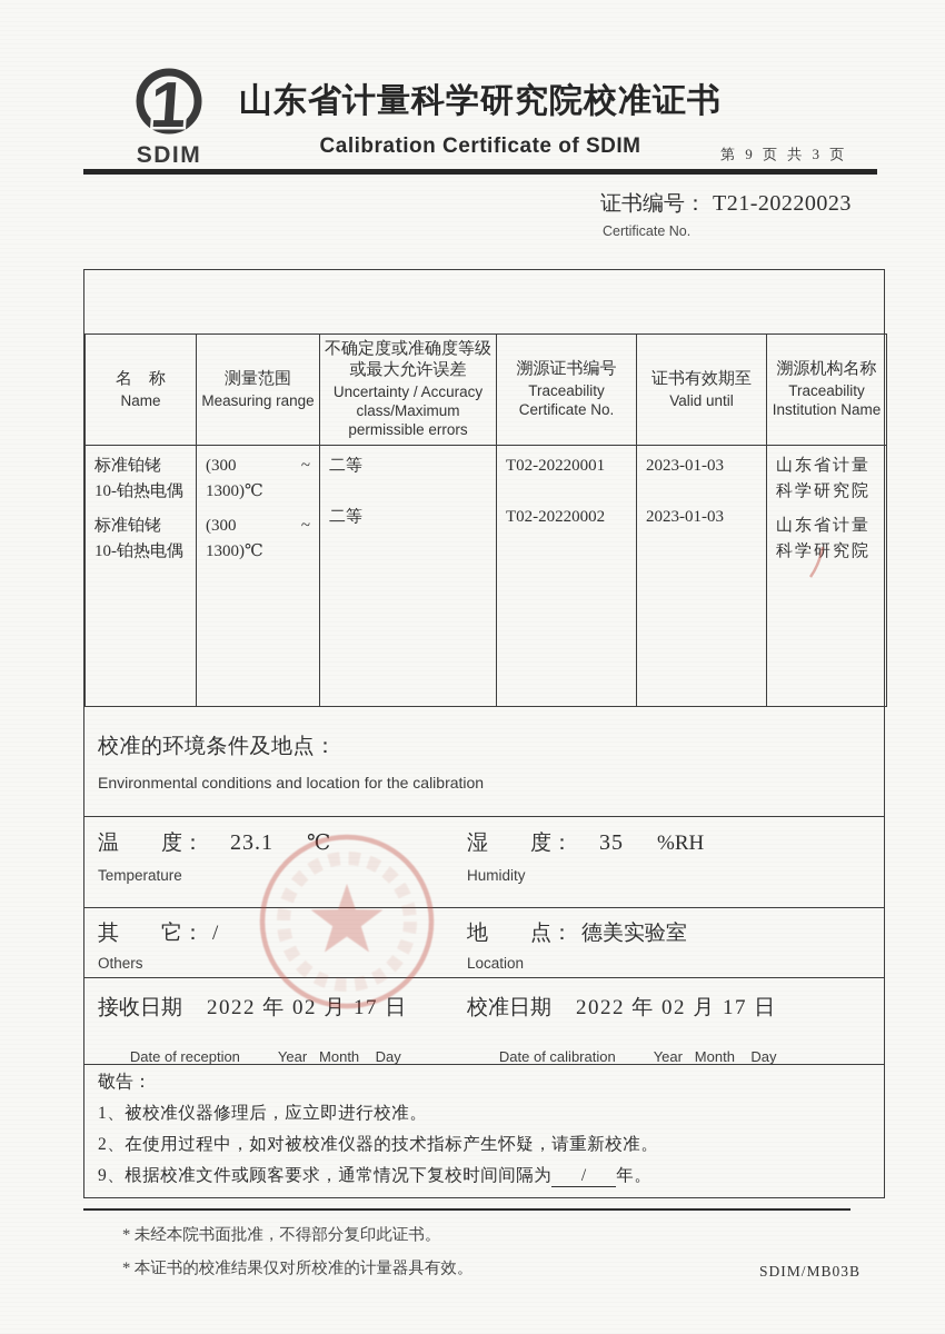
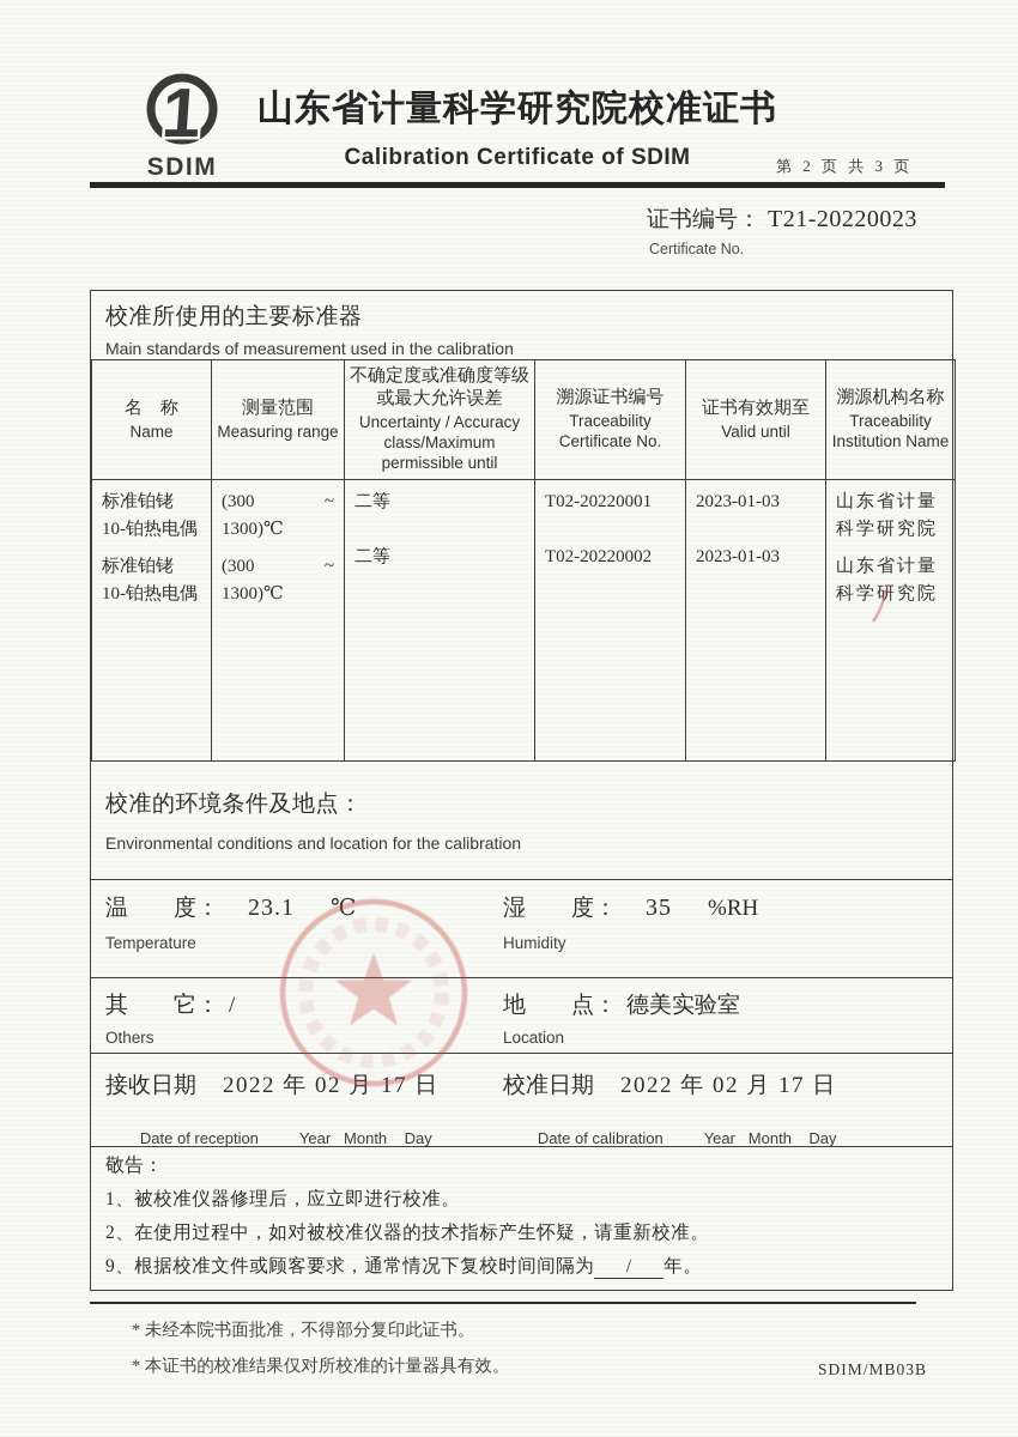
  SDIM
  山东省计量科学研究院校准证书
  Calibration Certificate of SDIM
- 第 9 页 共 3 页
+ 第 2 页 共 3 页
  证书编号： T21-20220023
  Certificate No.
+ 校准所使用的主要标准器
+ Main standards of measurement used in the calibration
- 名 称Name	测量范围Measuring range	不确定度或准确度等级或最大允许误差Uncertainty / Accuracy class/Maximum permissible errors	溯源证书编号Traceability Certificate No.	证书有效期至Valid until	溯源机构名称Traceability Institution Name
+ 名 称Name	测量范围Measuring range	不确定度或准确度等级或最大允许误差Uncertainty / Accuracy class/Maximum permissible until	溯源证书编号Traceability Certificate No.	证书有效期至Valid until	溯源机构名称Traceability Institution Name
  标准铂铑 10-铂热电偶 标准铂铑 10-铂热电偶	(300 ~ 1300)℃ (300 ~ 1300)℃	二等 二等	T02-20220001 T02-20220002	2023-01-03 2023-01-03	山东省计量科学研究院 山东省计量科学研究院
  校准的环境条件及地点：
  Environmental conditions and location for the calibration
  温 度： 23.1 ℃
  Temperature
  湿 度： 35 %RH
  Humidity
  其 它： /
  Others
  地 点： 德美实验室
  Location
  接收日期 2022 年 02 月 17 日
  Date of reception Year Month Day
  校准日期 2022 年 02 月 17 日
  Date of calibration Year Month Day
  敬告：
  1、被校准仪器修理后，应立即进行校准。
  2、在使用过程中，如对被校准仪器的技术指标产生怀疑，请重新校准。
  9、根据校准文件或顾客要求，通常情况下复校时间间隔为 / 年。
  * 未经本院书面批准，不得部分复印此证书。
  * 本证书的校准结果仅对所校准的计量器具有效。
  SDIM/MB03B
